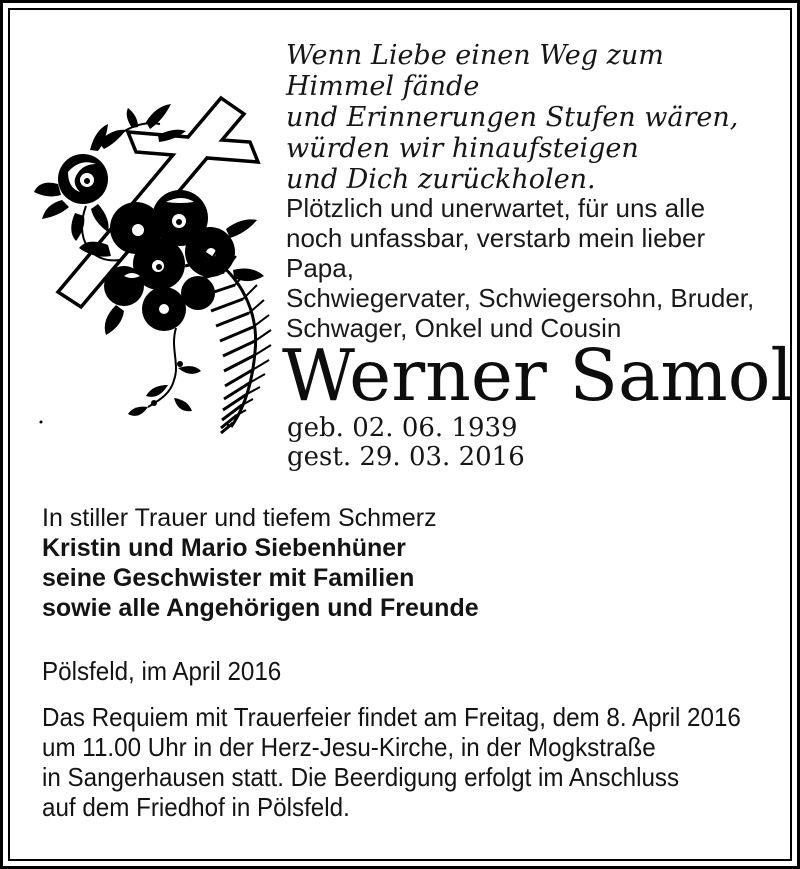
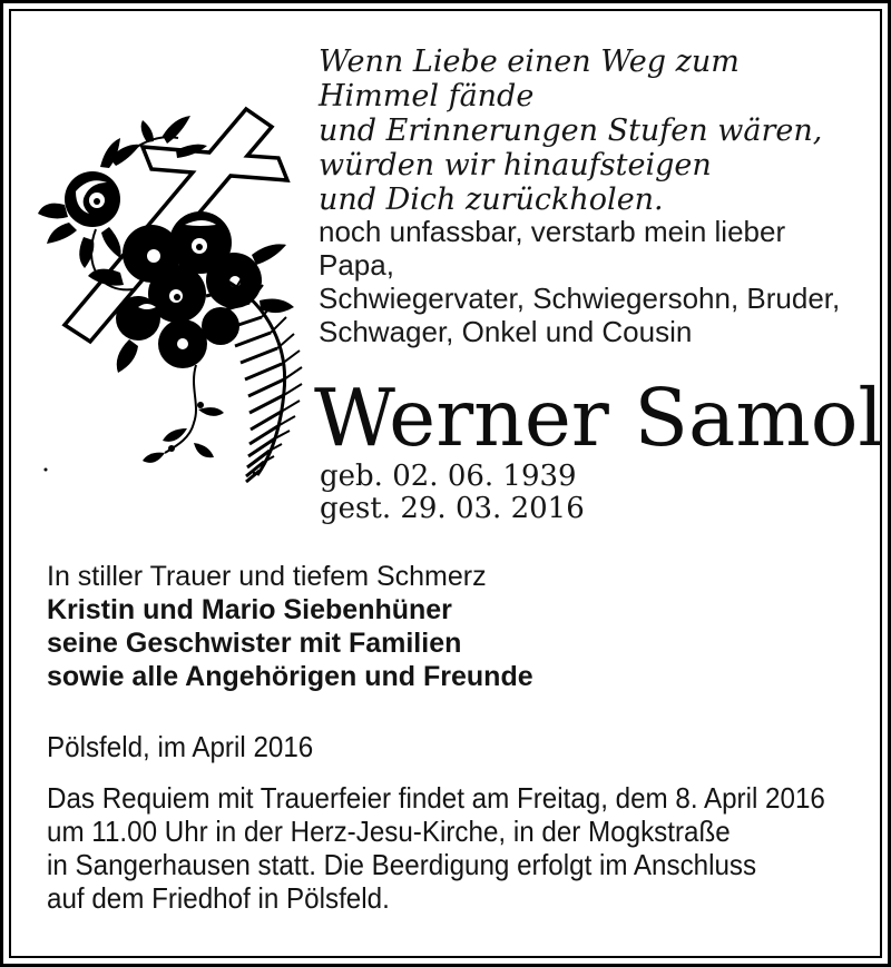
  Wenn Liebe einen Weg zum Himmel fände
  und Erinnerungen Stufen wären,
  würden wir hinaufsteigen
  und Dich zurückholen.
- Plötzlich und unerwartet, für uns alle
  noch unfassbar, verstarb mein lieber Papa,
  Schwiegervater, Schwiegersohn, Bruder,
  Schwager, Onkel und Cousin
  Werner Samol
  geb. 02. 06. 1939
  gest. 29. 03. 2016
  In stiller Trauer und tiefem Schmerz
  Kristin und Mario Siebenhüner
  seine Geschwister mit Familien
  sowie alle Angehörigen und Freunde
  Pölsfeld, im April 2016
  Das Requiem mit Trauerfeier findet am Freitag, dem 8. April 2016
  um 11.00 Uhr in der Herz-Jesu-Kirche, in der Mogkstraße
  in Sangerhausen statt. Die Beerdigung erfolgt im Anschluss
  auf dem Friedhof in Pölsfeld.
